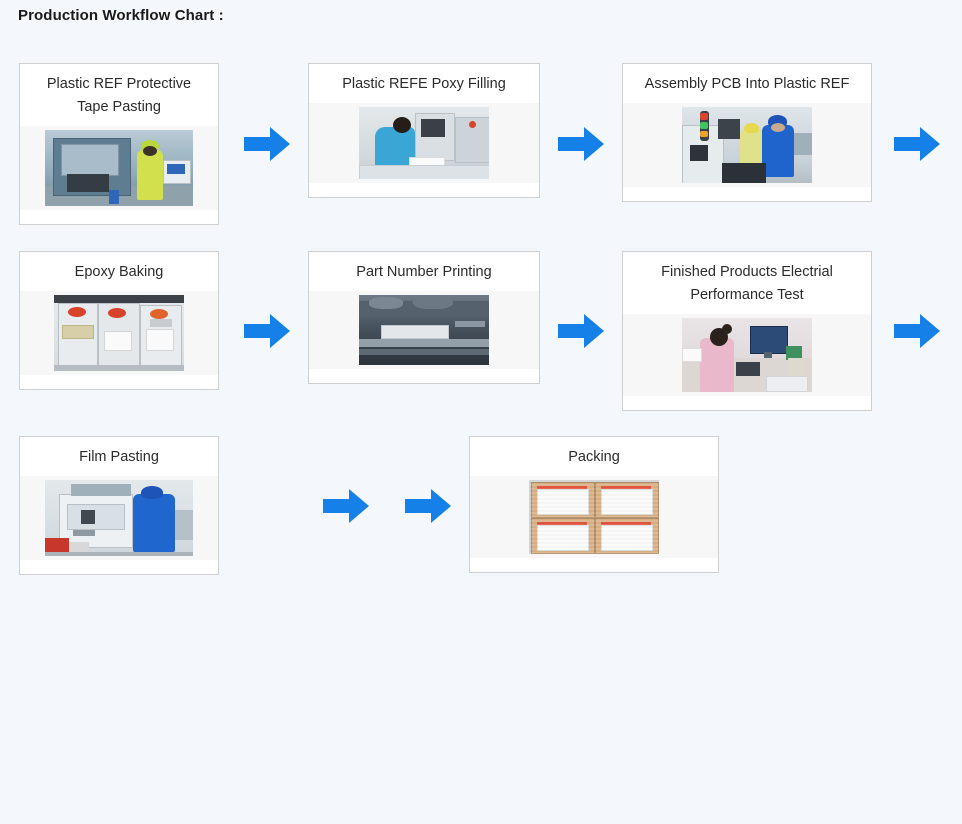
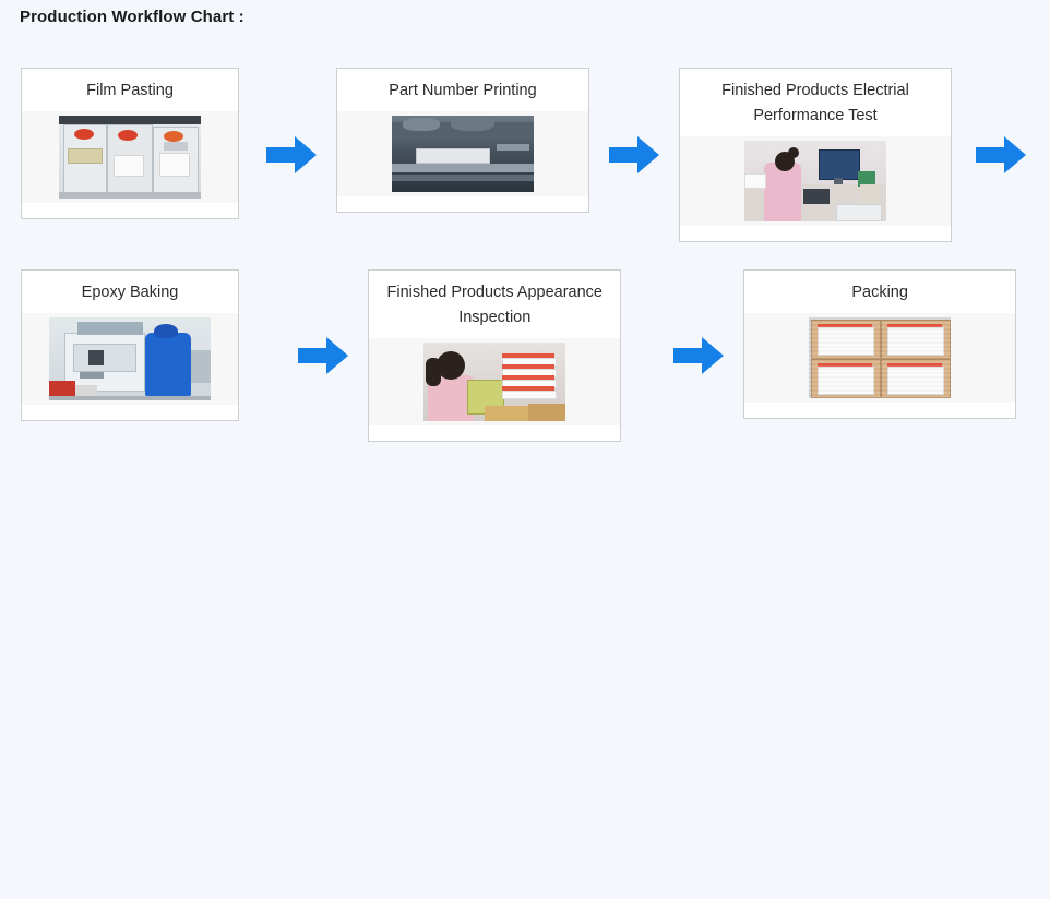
  Production Workflow Chart :
- Plastic REF Protective Tape Pasting
- Plastic REFE Poxy Filling
- Assembly PCB Into Plastic REF
- Epoxy Baking
+ Film Pasting
  Part Number Printing
  Finished Products Electrial Performance Test
- Film Pasting
+ Epoxy Baking
+ Finished Products Appearance Inspection
  Packing
